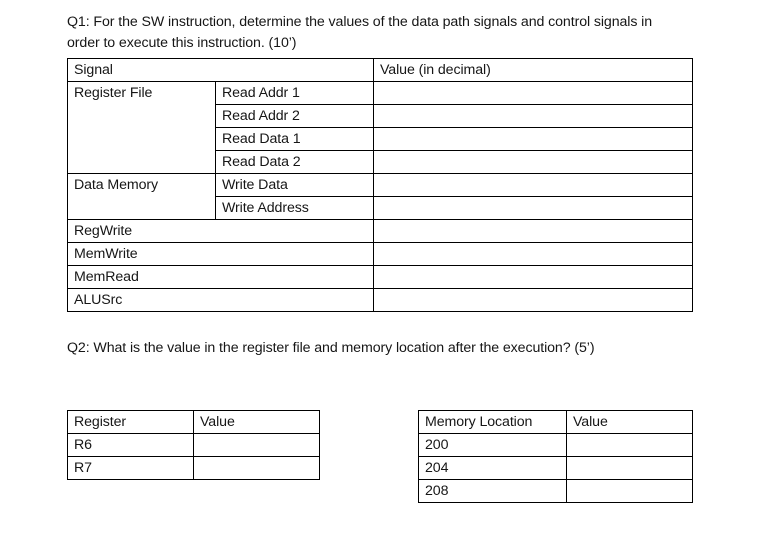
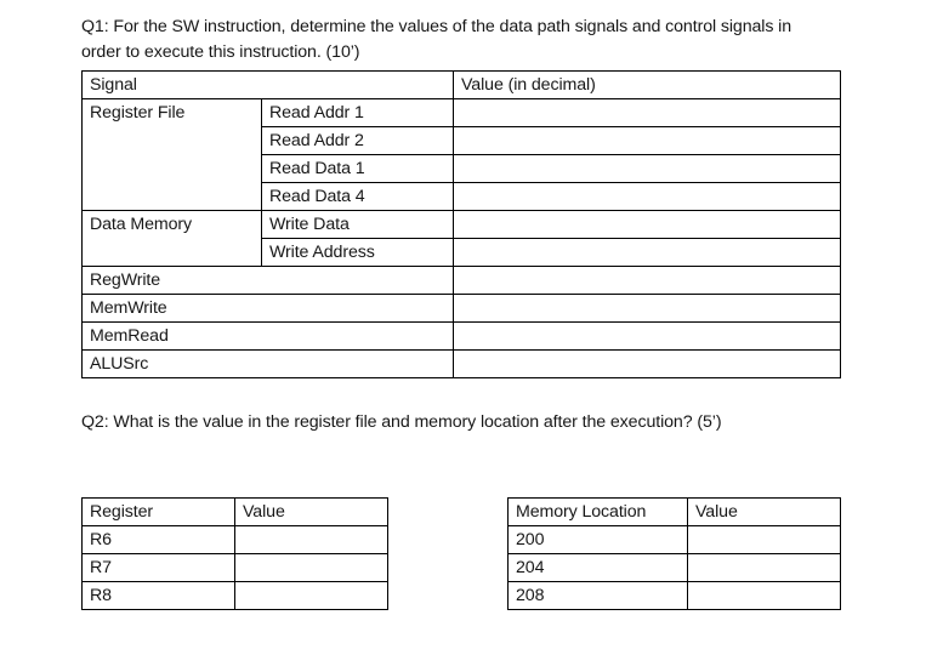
  Q1: For the SW instruction, determine the values of the data path signals and control signals in order to execute this instruction. (10’)
  Signal	Value (in decimal)
  Register File	Read Addr 1
  Read Addr 2
  Read Data 1
- Read Data 2
+ Read Data 4
  Data Memory	Write Data
  Write Address
  RegWrite
  MemWrite
  MemRead
  ALUSrc
  Q2: What is the value in the register file and memory location after the execution? (5’)
  Register	Value
  R6
  R7
+ R8
  Memory Location	Value
  200
  204
  208
